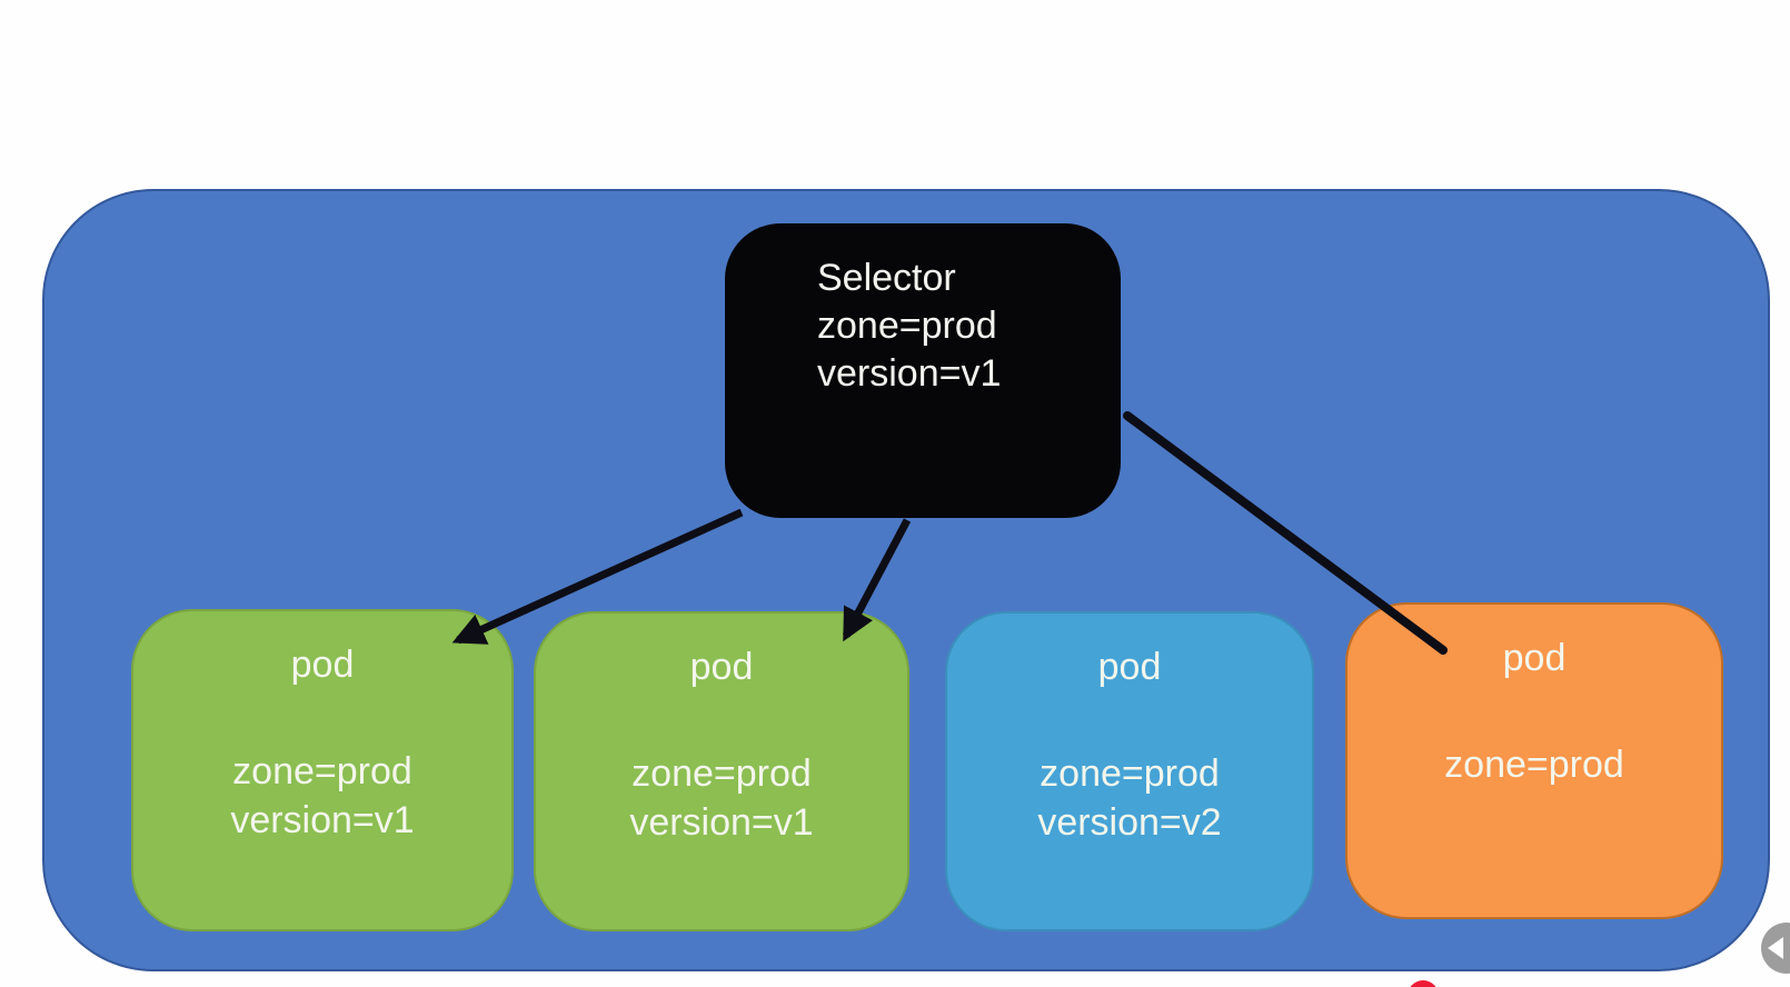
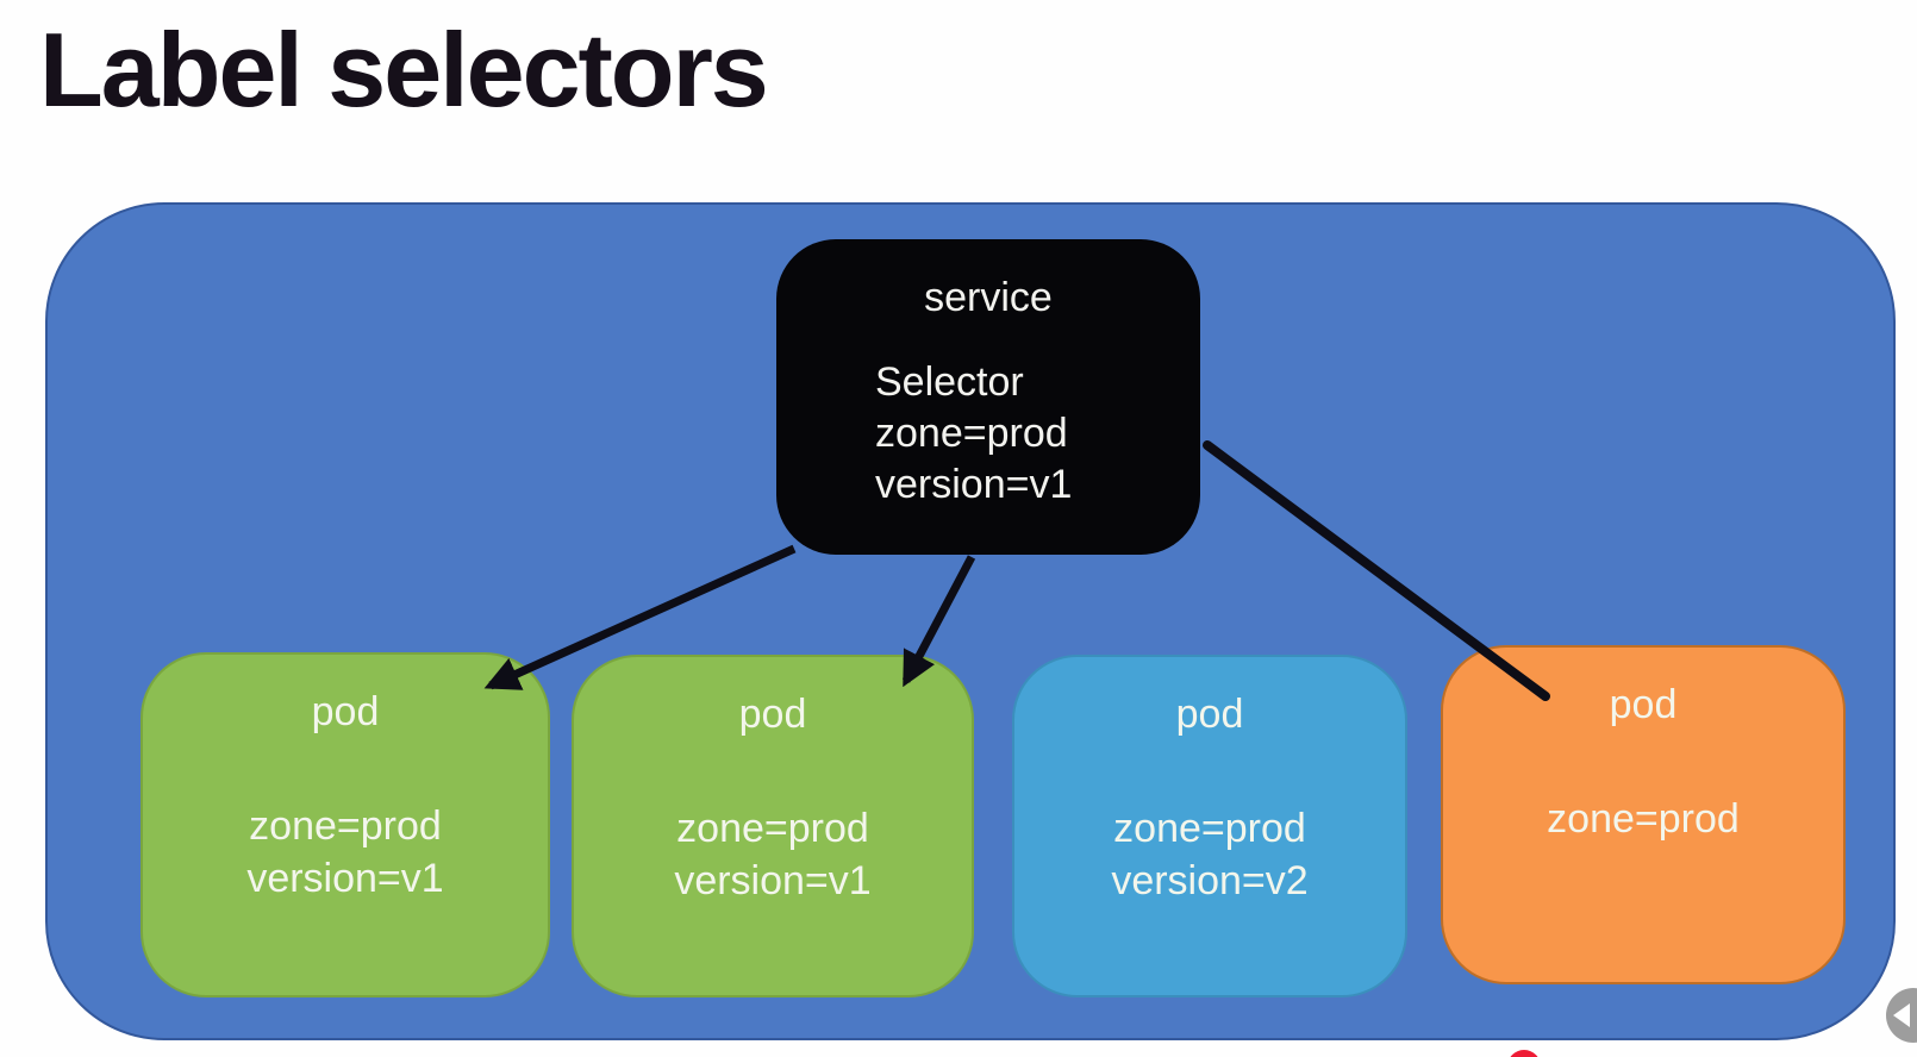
+ Label selectors
+ service
  Selector
  zone=prod
  version=v1
  pod
  zone=prod
  version=v1
  pod
  zone=prod
  version=v1
  pod
  zone=prod
  version=v2
  pod
  zone=prod
